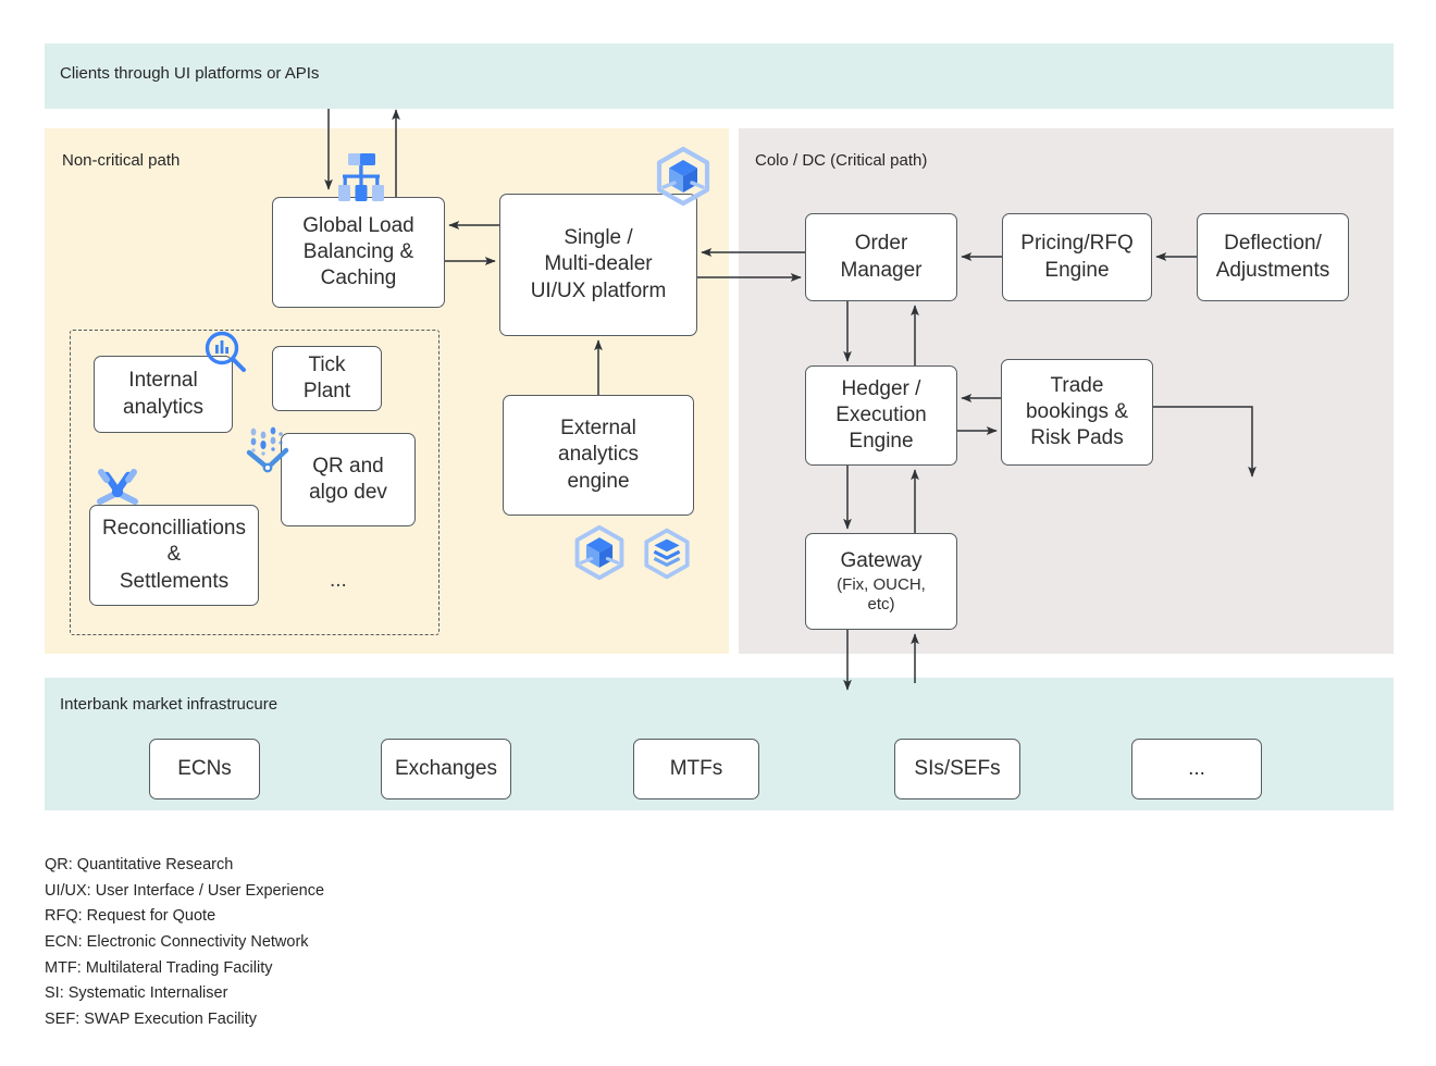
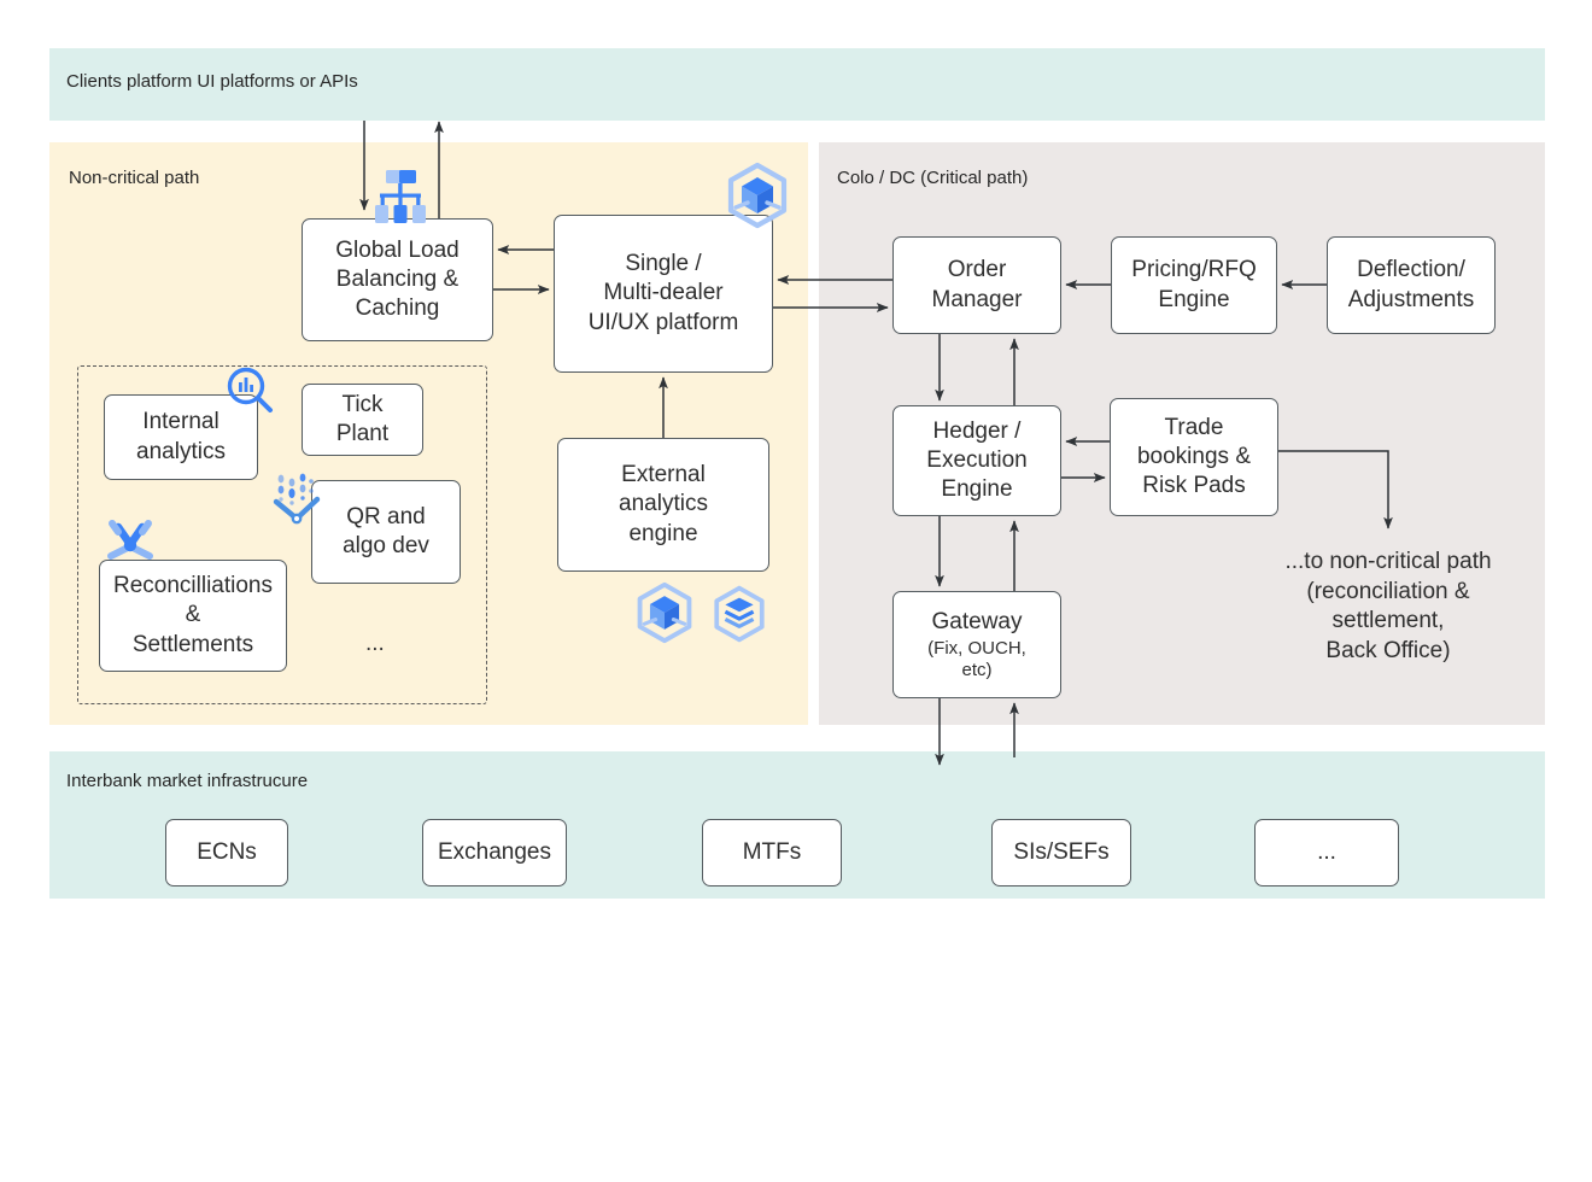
- Clients through UI platforms or APIs
+ Clients platform UI platforms or APIs
  Non-critical path
  Colo / DC (Critical path)
  Interbank market infrastrucure
  Global Load
  Balancing &
  Caching
  Single /
  Multi-dealer
  UI/UX platform
  External
  analytics
  engine
  Internal
  analytics
  Tick
  Plant
  QR and
  algo dev
  Reconcilliations
  &
  Settlements
  Order
  Manager
  Pricing/RFQ
  Engine
  Deflection/
  Adjustments
  Hedger /
  Execution
  Engine
  Trade
  bookings &
  Risk Pads
  Gateway
  (Fix, OUCH,
  etc)
  ECNs
  Exchanges
  MTFs
  SIs/SEFs
  ...
+ ...to non-critical path
+ (reconciliation &
+ settlement,
+ Back Office)
  ...
- QR: Quantitative Research
- UI/UX: User Interface / User Experience
- RFQ: Request for Quote
- ECN: Electronic Connectivity Network
- MTF: Multilateral Trading Facility
- SI: Systematic Internaliser
- SEF: SWAP Execution Facility
